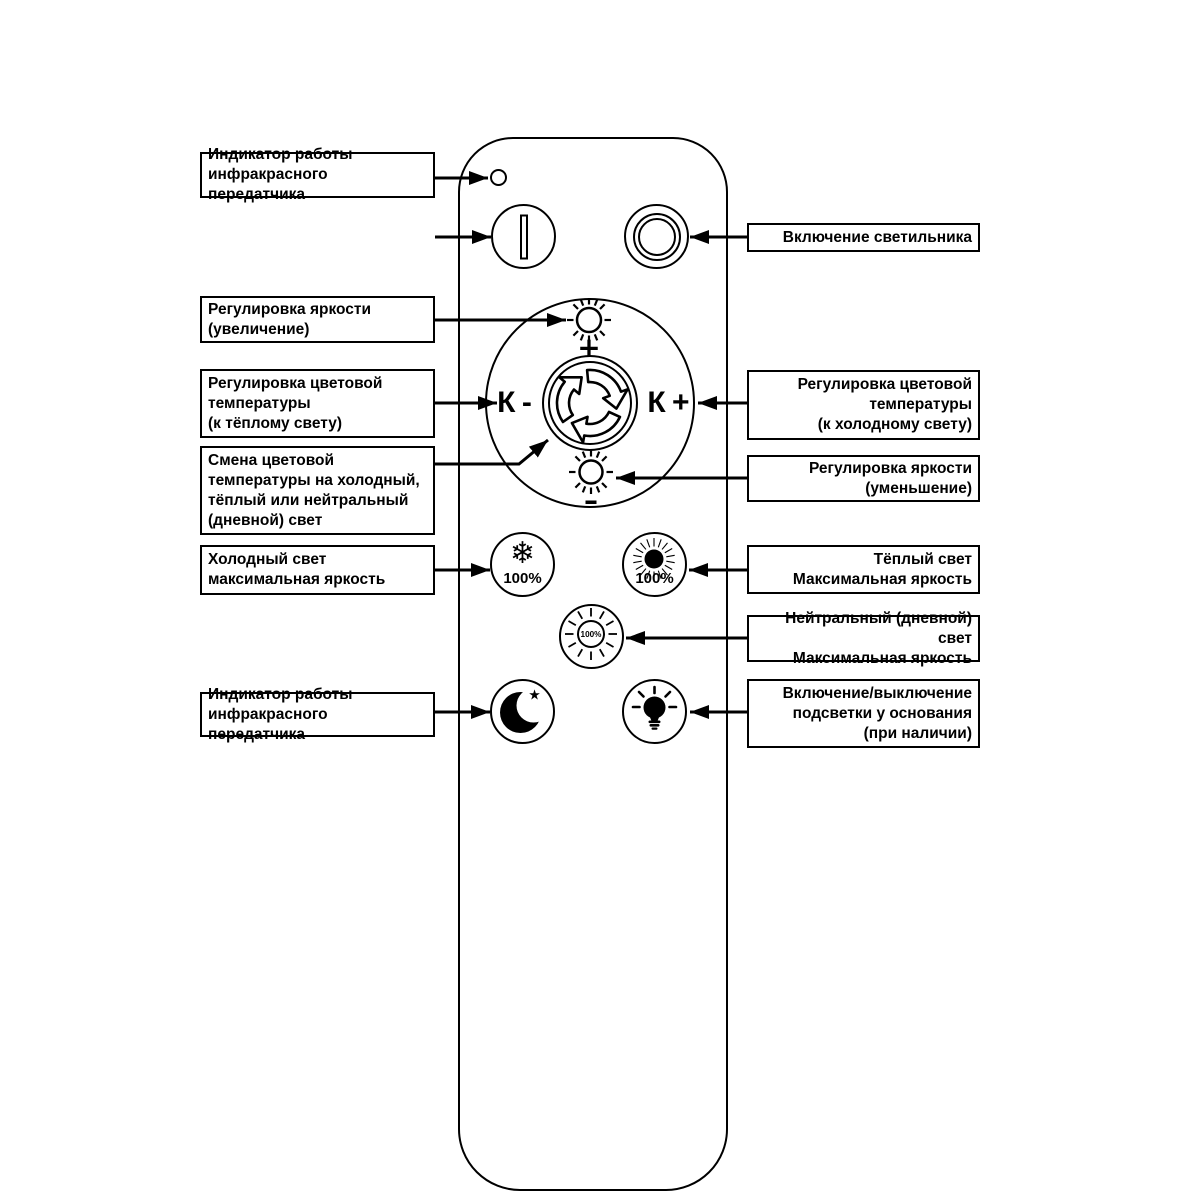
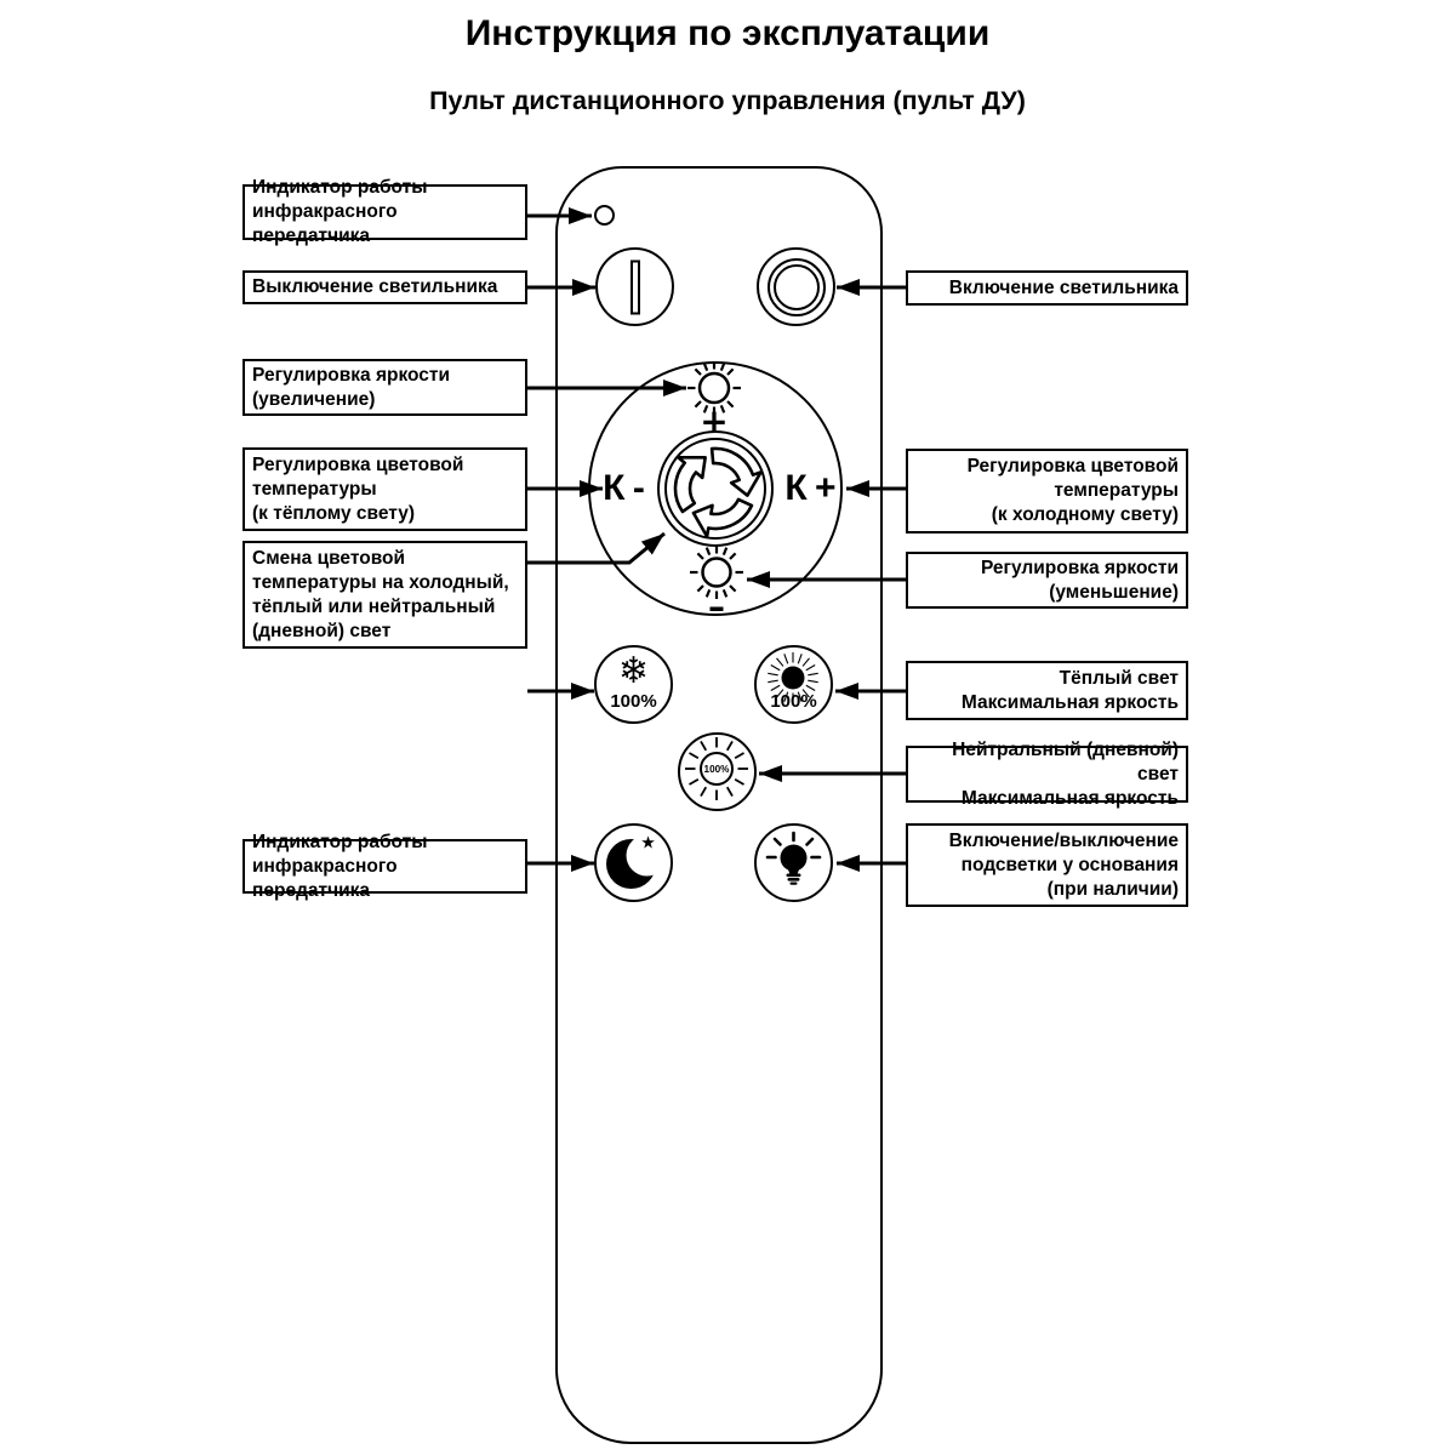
+ Инструкция по эксплуатации
+ Пульт дистанционного управления (пульт ДУ)
  +
  К -
  К +
  –
  ❄
  100%
  100%
  100%
  ★
  Индикатор работы
  инфракрасного передатчика
+ Выключение светильника
  Регулировка яркости
  (увеличение)
  Регулировка цветовой
  температуры
  (к тёплому свету)
  Смена цветовой
  температуры на холодный,
  тёплый или нейтральный
  (дневной) свет
- Холодный свет
- максимальная яркость
  Индикатор работы
  инфракрасного передатчика
  Включение светильника
  Регулировка цветовой
  температуры
  (к холодному свету)
  Регулировка яркости
  (уменьшение)
  Тёплый свет
  Максимальная яркость
  Нейтральный (дневной) свет
  Максимальная яркость
  Включение/выключение
  подсветки у основания
  (при наличии)
